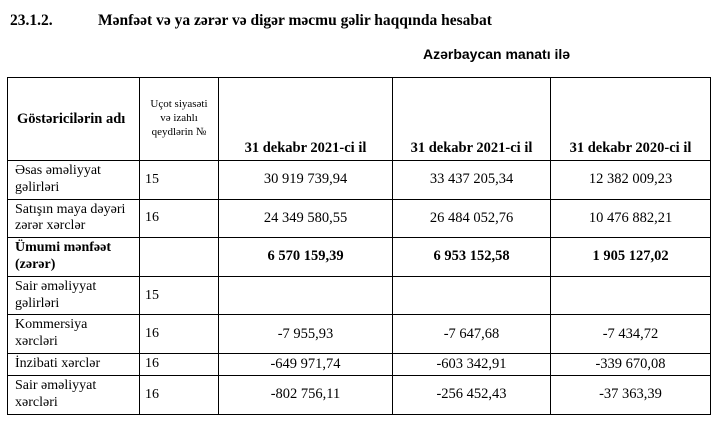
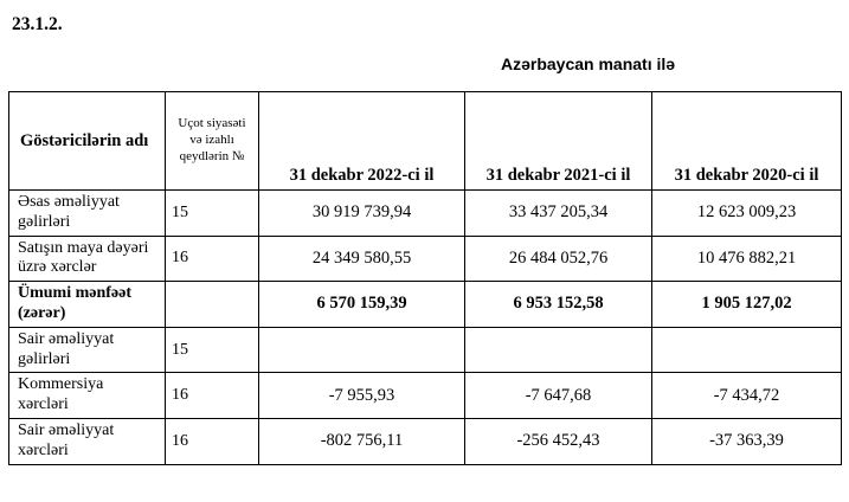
  23.1.2.
- Mənfəət və ya zərər və digər məcmu gəlir haqqında hesabat
  Azərbaycan manatı ilə
- Göstəricilərin adı	Uçot siyasəti və izahlı qeydlərin №	31 dekabr 2021-ci il	31 dekabr 2021-ci il	31 dekabr 2020-ci il
+ Göstəricilərin adı	Uçot siyasəti və izahlı qeydlərin №	31 dekabr 2022-ci il	31 dekabr 2021-ci il	31 dekabr 2020-ci il
- Əsas əməliyyat gəlirləri	15	30 919 739,94	33 437 205,34	12 382 009,23
+ Əsas əməliyyat gəlirləri	15	30 919 739,94	33 437 205,34	12 623 009,23
- Satışın maya dəyəri zərər xərclər	16	24 349 580,55	26 484 052,76	10 476 882,21
+ Satışın maya dəyəri üzrə xərclər	16	24 349 580,55	26 484 052,76	10 476 882,21
  Ümumi mənfəət (zərər)		6 570 159,39	6 953 152,58	1 905 127,02
  Sair əməliyyat gəlirləri	15
  Kommersiya xərcləri	16	-7 955,93	-7 647,68	-7 434,72
- İnzibati xərclər	16	-649 971,74	-603 342,91	-339 670,08
  Sair əməliyyat xərcləri	16	-802 756,11	-256 452,43	-37 363,39
